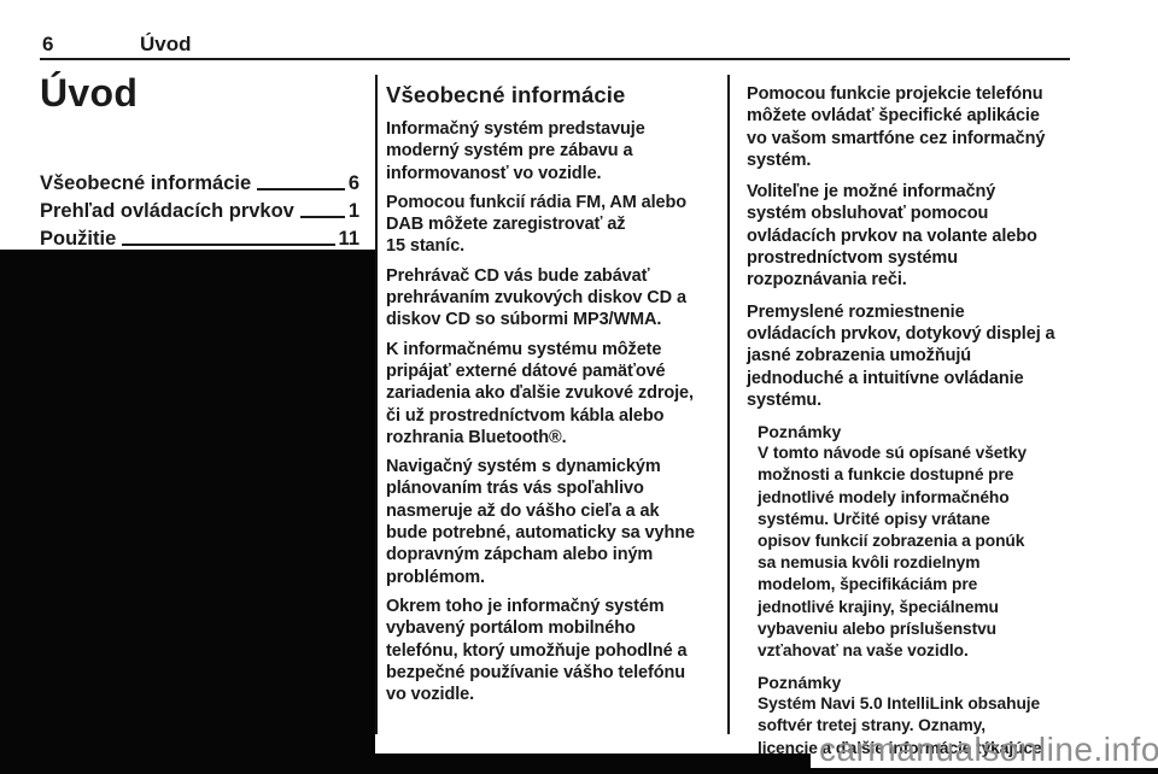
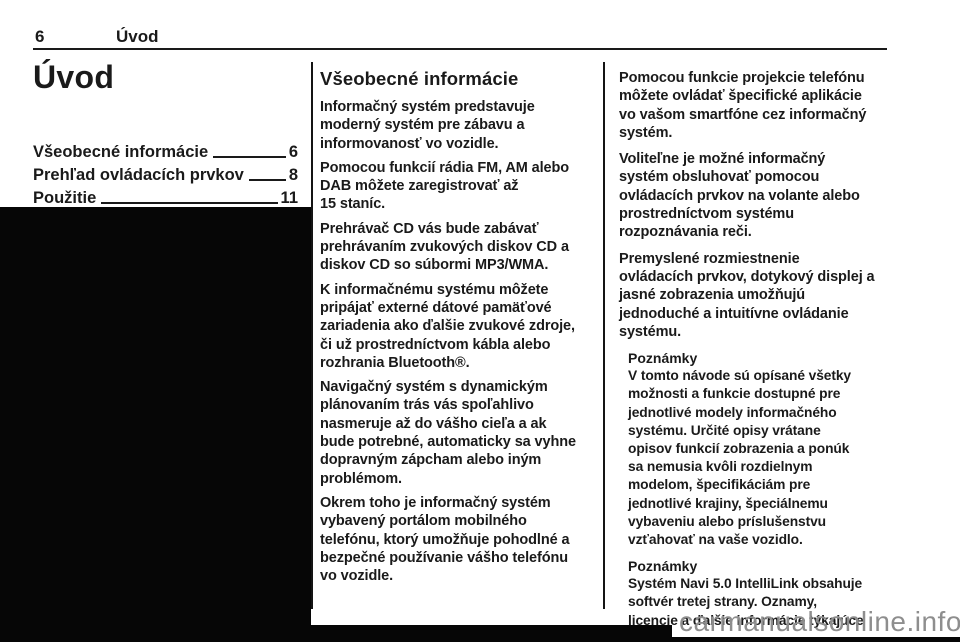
  6
  Úvod
  Úvod
  Všeobecné informácie
  6
  Prehľad ovládacích prvkov
- 1
+ 8
  Použitie
  11
  Všeobecné informácie
  Informačný systém predstavuje
  moderný systém pre zábavu a
  informovanosť vo vozidle.
  Pomocou funkcií rádia FM, AM alebo
  DAB môžete zaregistrovať až
  15 staníc.
  Prehrávač CD vás bude zabávať
  prehrávaním zvukových diskov CD a
  diskov CD so súbormi MP3/WMA.
  K informačnému systému môžete
  pripájať externé dátové pamäťové
  zariadenia ako ďalšie zvukové zdroje,
  či už prostredníctvom kábla alebo
  rozhrania Bluetooth®.
  Navigačný systém s dynamickým
  plánovaním trás vás spoľahlivo
  nasmeruje až do vášho cieľa a ak
  bude potrebné, automaticky sa vyhne
  dopravným zápcham alebo iným
  problémom.
  Okrem toho je informačný systém
  vybavený portálom mobilného
  telefónu, ktorý umožňuje pohodlné a
  bezpečné používanie vášho telefónu
  vo vozidle.
  Pomocou funkcie projekcie telefónu
  môžete ovládať špecifické aplikácie
  vo vašom smartfóne cez informačný
  systém.
  Voliteľne je možné informačný
  systém obsluhovať pomocou
  ovládacích prvkov na volante alebo
  prostredníctvom systému
  rozpoznávania reči.
  Premyslené rozmiestnenie
  ovládacích prvkov, dotykový displej a
  jasné zobrazenia umožňujú
  jednoduché a intuitívne ovládanie
  systému.
  Poznámky
  V tomto návode sú opísané všetky
  možnosti a funkcie dostupné pre
  jednotlivé modely informačného
  systému. Určité opisy vrátane
  opisov funkcií zobrazenia a ponúk
  sa nemusia kvôli rozdielnym
  modelom, špecifikáciám pre
  jednotlivé krajiny, špeciálnemu
  vybaveniu alebo príslušenstvu
  vzťahovať na vaše vozidlo.
  Poznámky
  Systém Navi 5.0 IntelliLink obsahuje
  softvér tretej strany. Oznamy,
  licencie a ďalšie informácie týkajúce
  carmanualsonline.info
